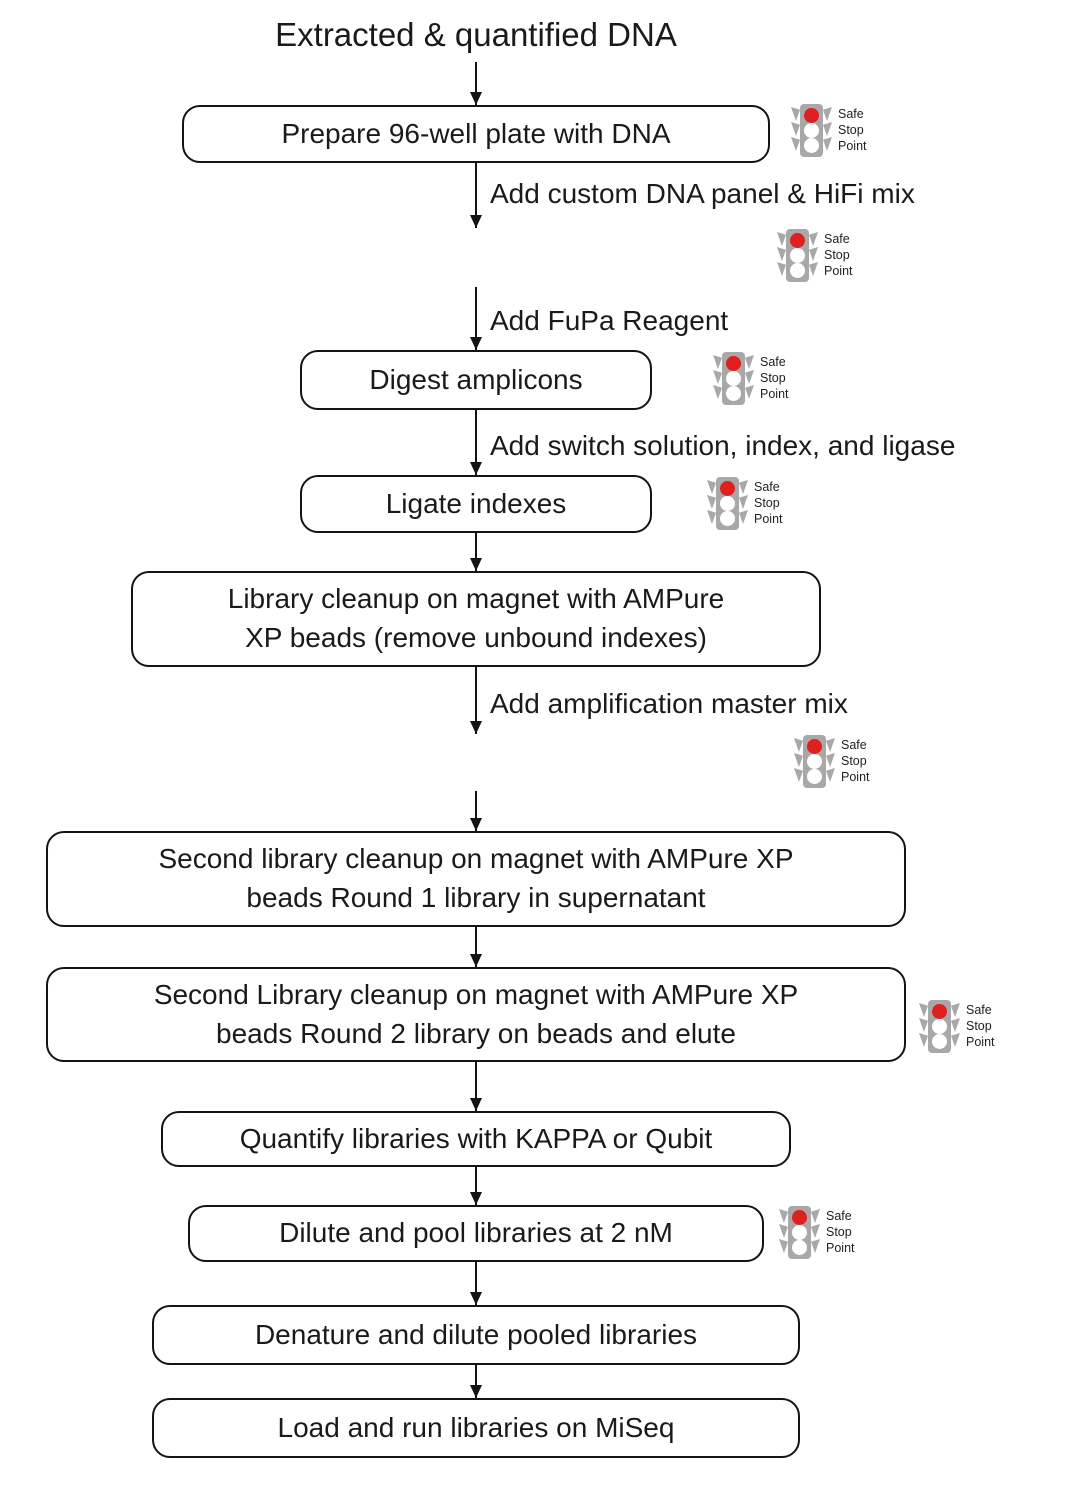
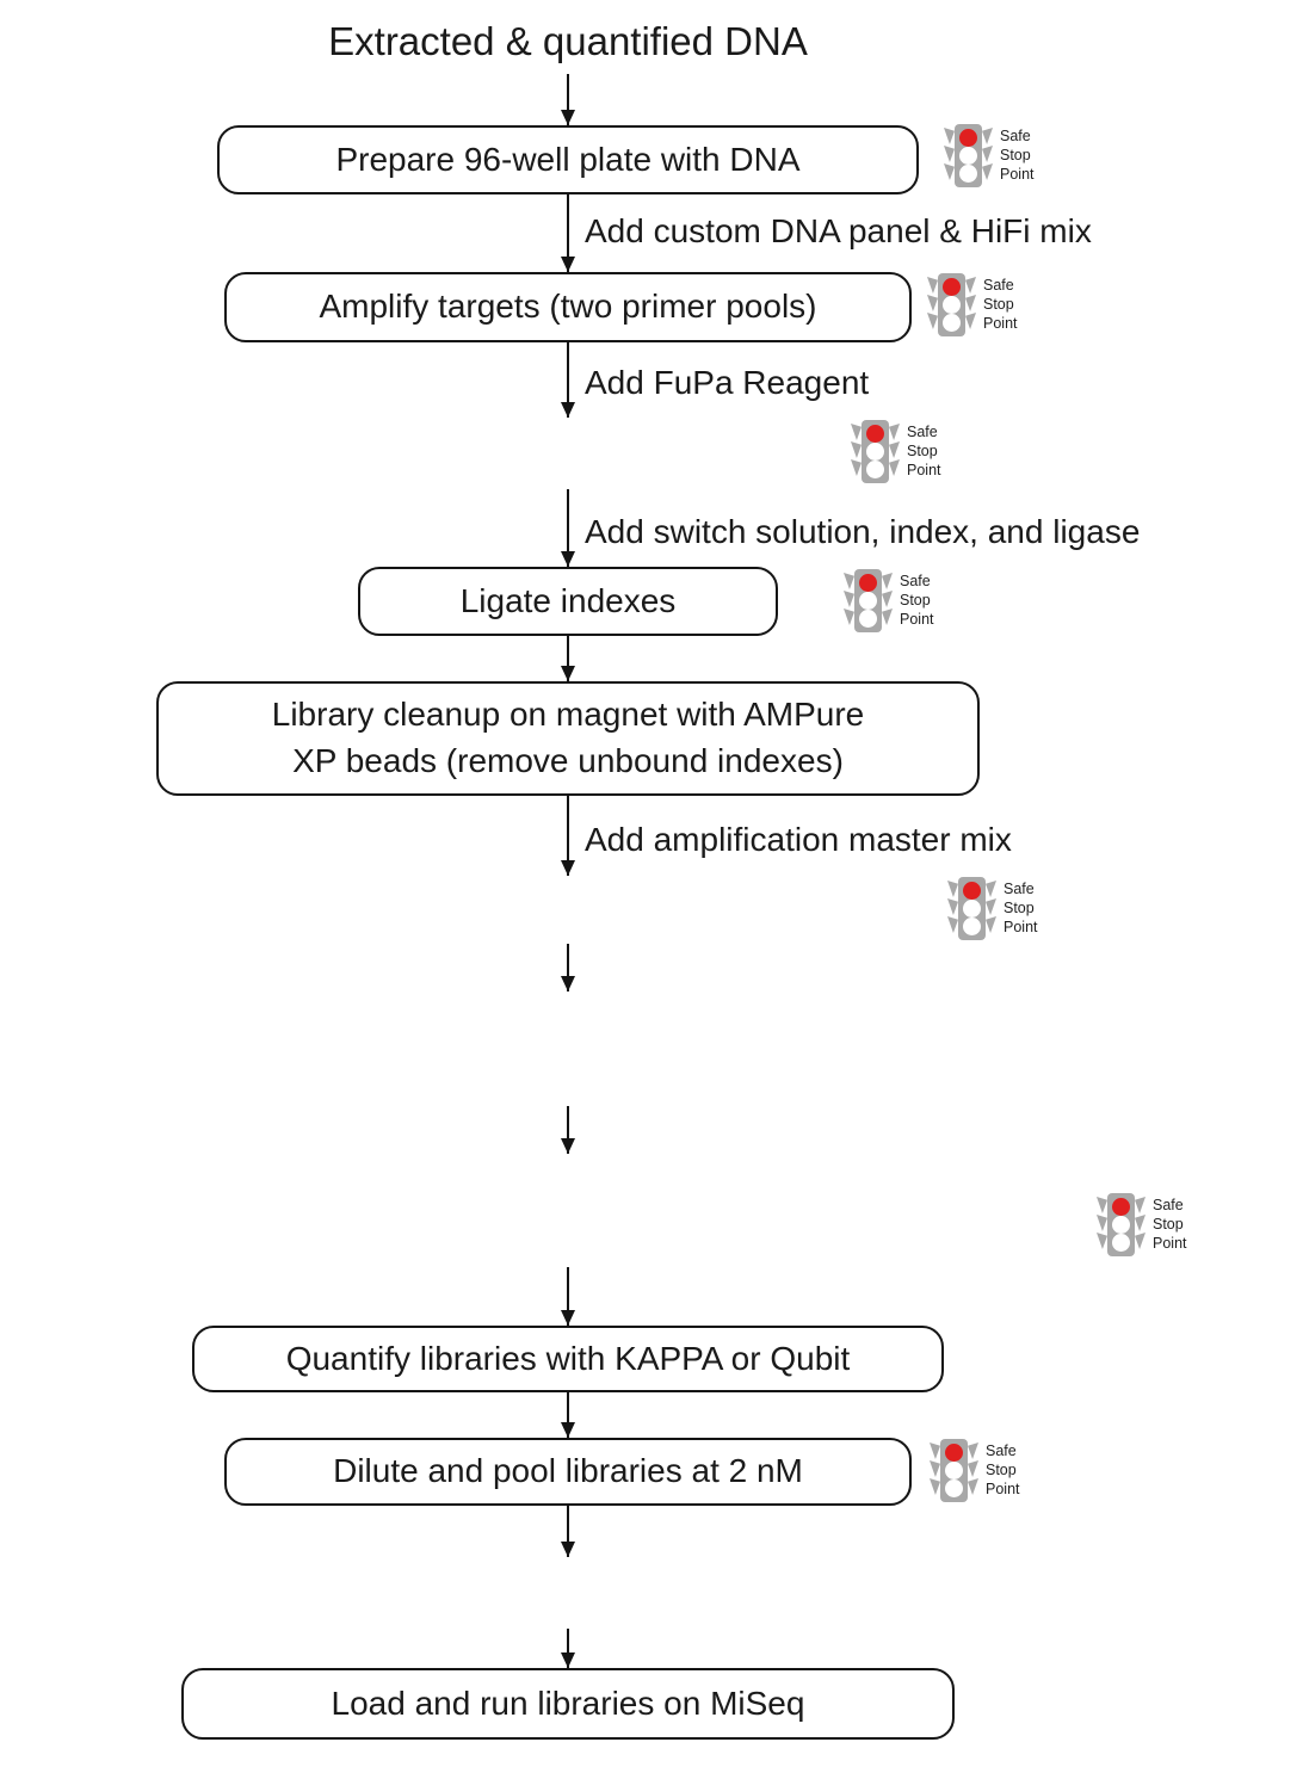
  Extracted & quantified DNA
  Prepare 96-well plate with DNA
  Safe
  Stop
  Point
  Add custom DNA panel & HiFi mix
+ Amplify targets (two primer pools)
  Safe
  Stop
  Point
  Add FuPa Reagent
- Digest amplicons
  Safe
  Stop
  Point
  Add switch solution, index, and ligase
  Ligate indexes
  Safe
  Stop
  Point
  Library cleanup on magnet with AMPure
  XP beads (remove unbound indexes)
  Add amplification master mix
  Safe
  Stop
  Point
- Second library cleanup on magnet with AMPure XP
- beads Round 1 library in supernatant
- Second Library cleanup on magnet with AMPure XP
- beads Round 2 library on beads and elute
  Safe
  Stop
  Point
  Quantify libraries with KAPPA or Qubit
  Dilute and pool libraries at 2 nM
  Safe
  Stop
  Point
- Denature and dilute pooled libraries
  Load and run libraries on MiSeq
